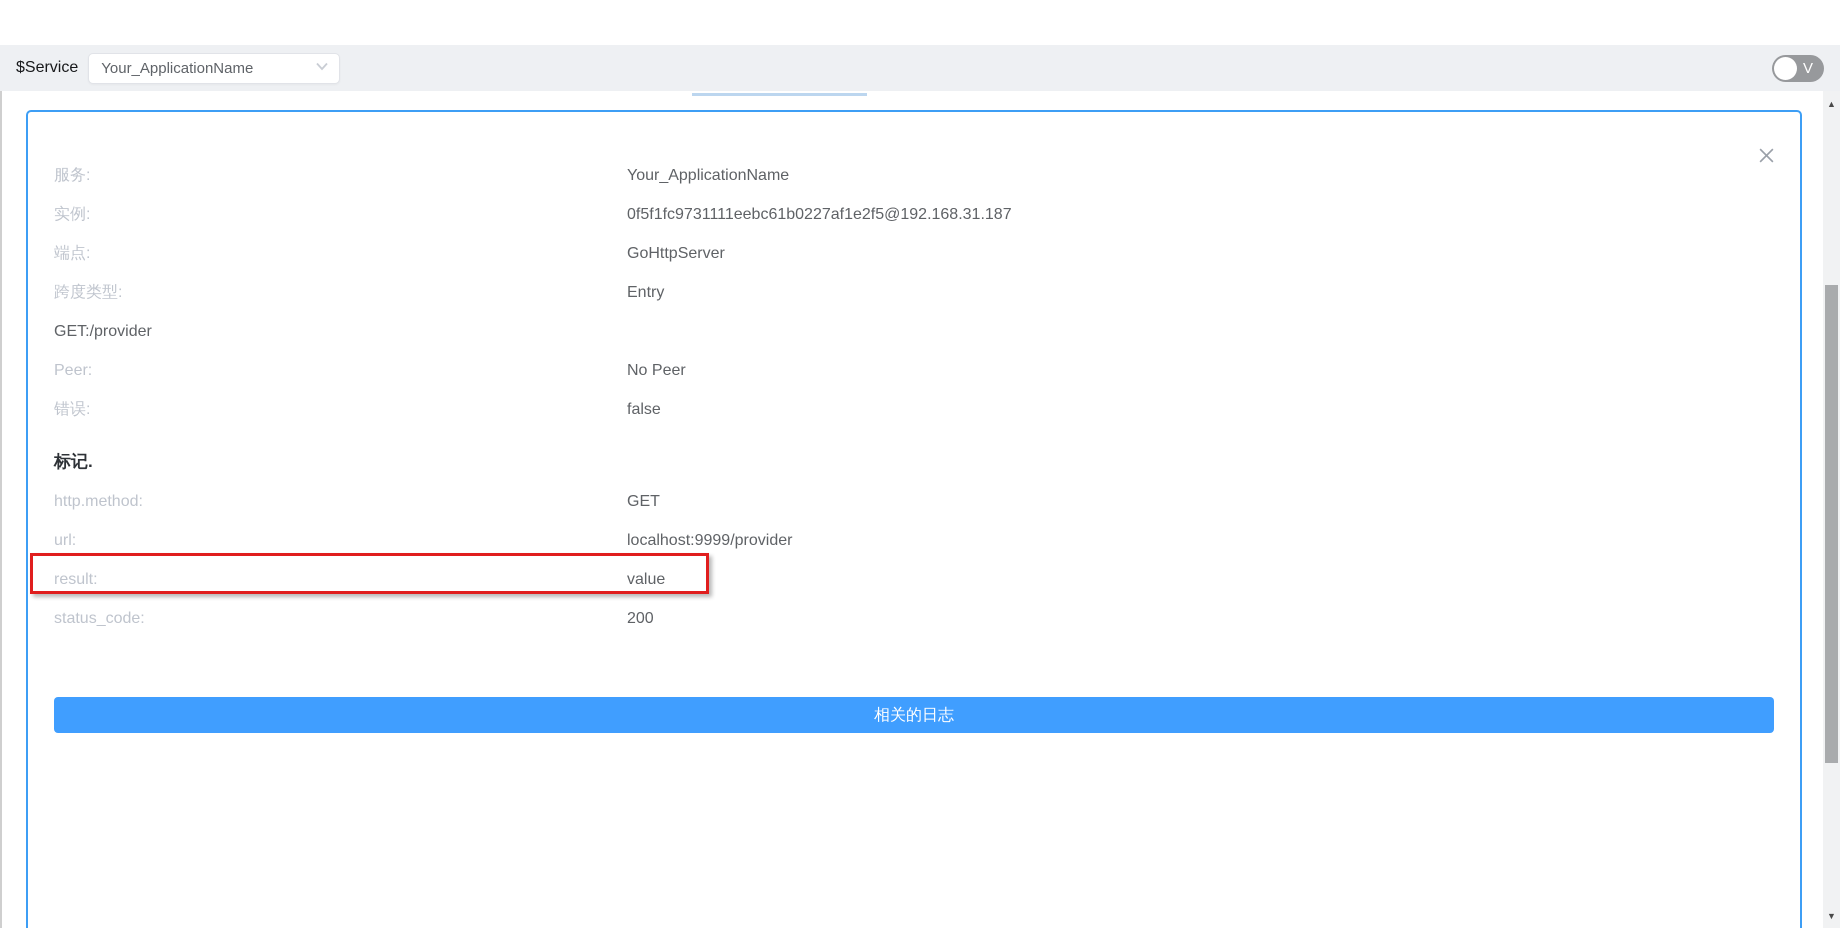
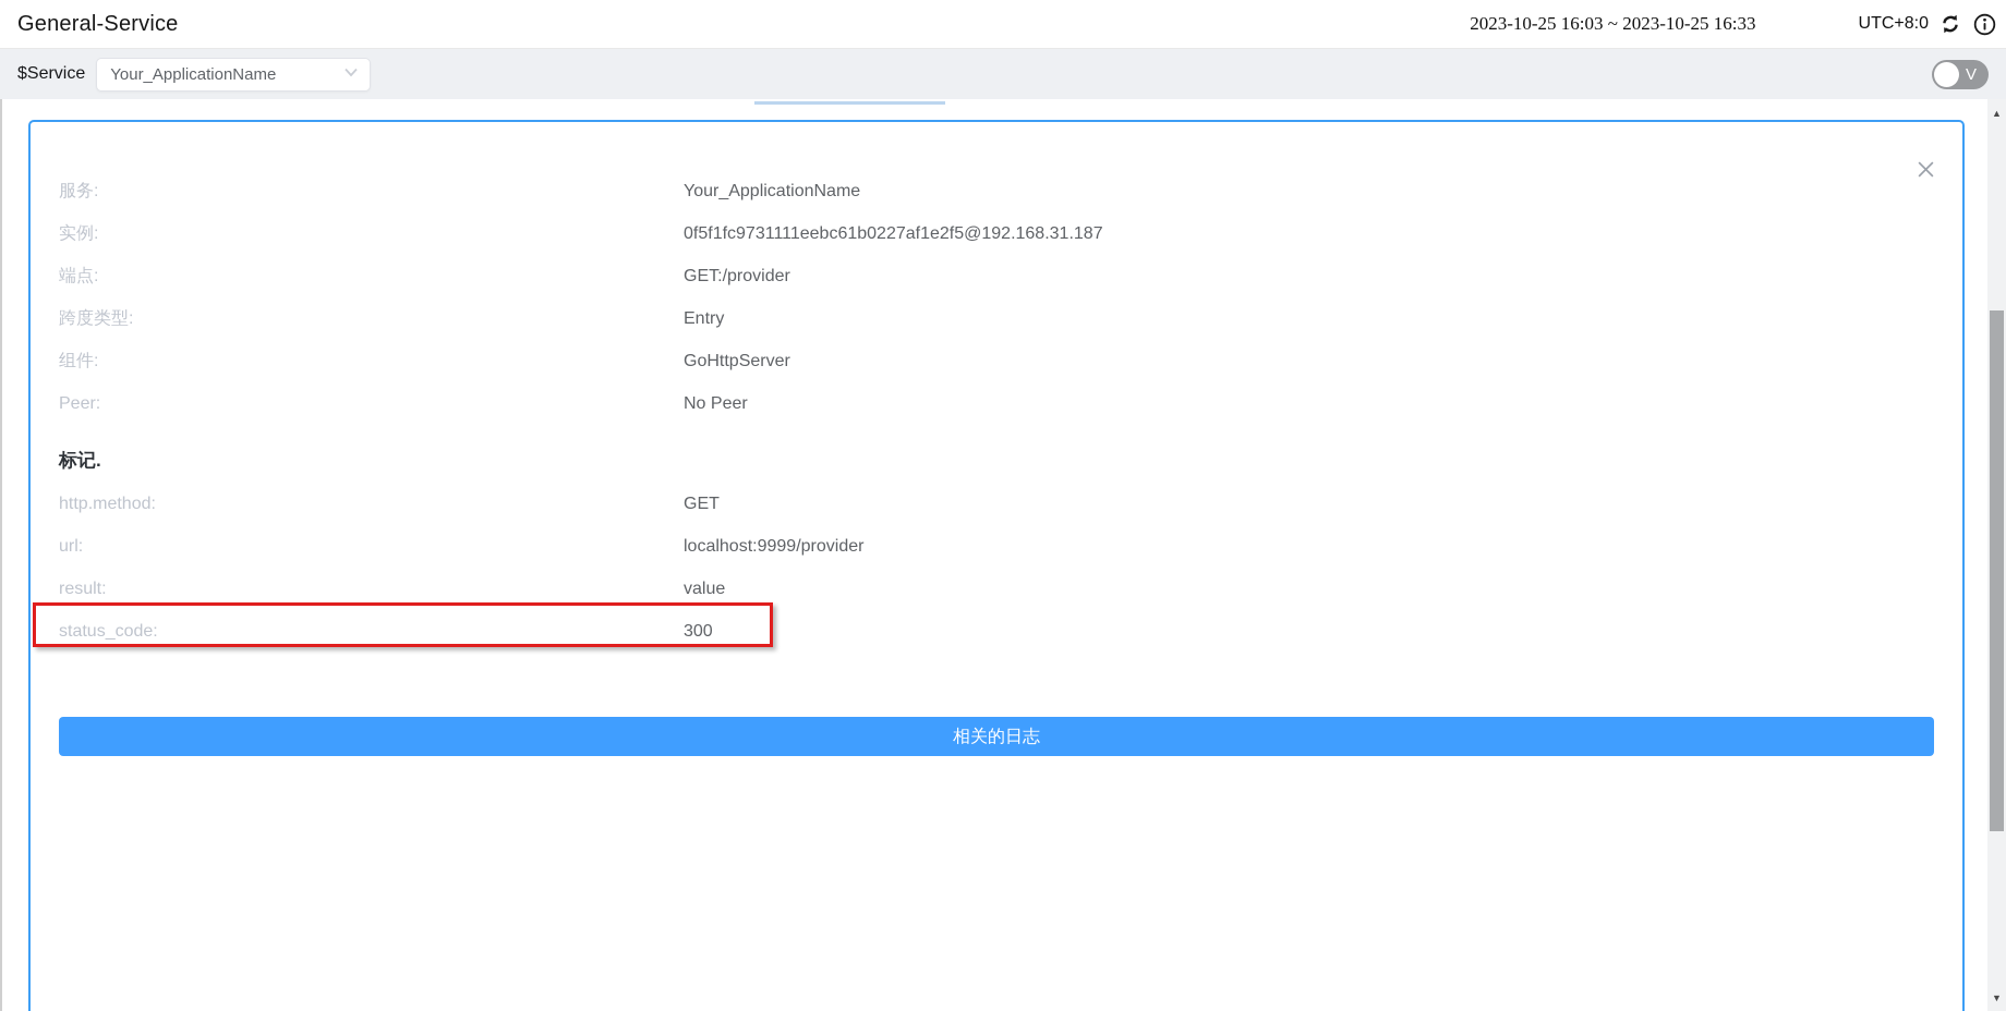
+ General-Service
+ 2023-10-25 16:03 ~ 2023-10-25 16:33
+ UTC+8:0
  $Service
  Your_ApplicationName
  V
  服务:
  Your_ApplicationName
  实例:
  0f5f1fc9731111eebc61b0227af1e2f5@192.168.31.187
  端点:
- GoHttpServer
+ GET:/provider
  跨度类型:
  Entry
+ 组件:
- GET:/provider
+ GoHttpServer
  Peer:
  No Peer
- 错误:
- false
  标记.
  http.method:
  GET
  url:
  localhost:9999/provider
  result:
  value
  status_code:
- 200
+ 300
  相关的日志
  ▲
  ▼
